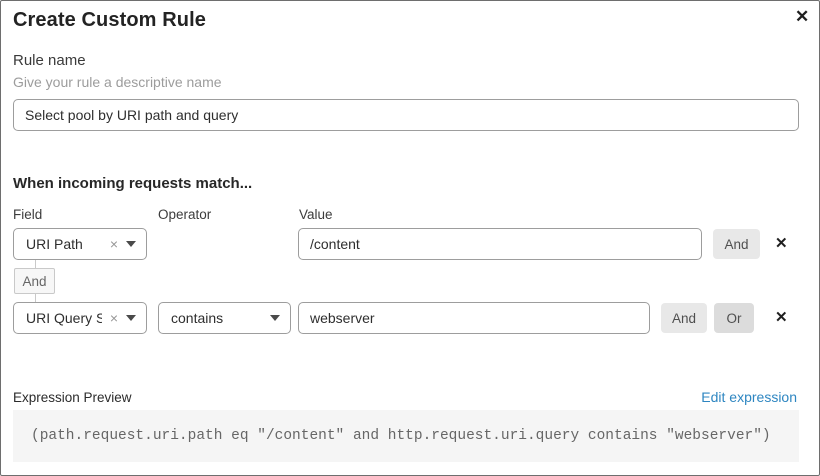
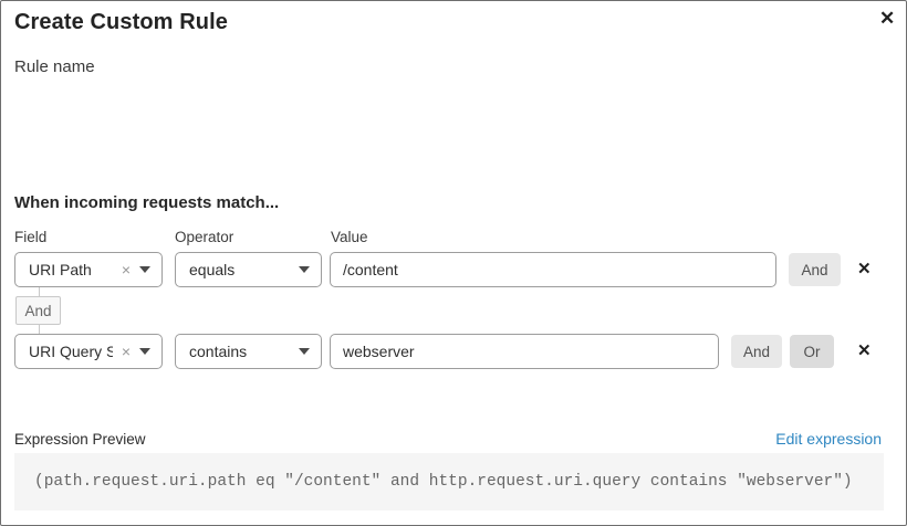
  Create Custom Rule
  ✕
  Rule name
- Give your rule a descriptive name
- Select pool by URI path and query
  When incoming requests match...
  Field
  Operator
  Value
  URI Path
  ×
+ equals
  /content
  And
  ✕
  And
  ×
  contains
  webserver
  And
  Or
  ✕
  Expression Preview
  Edit expression
  (path.request.uri.path eq "/content" and http.request.uri.query contains "webserver")
